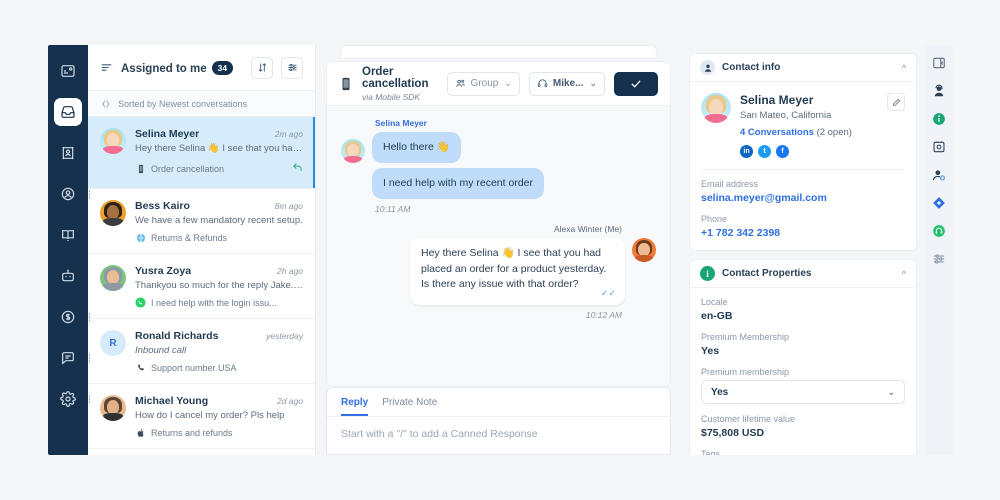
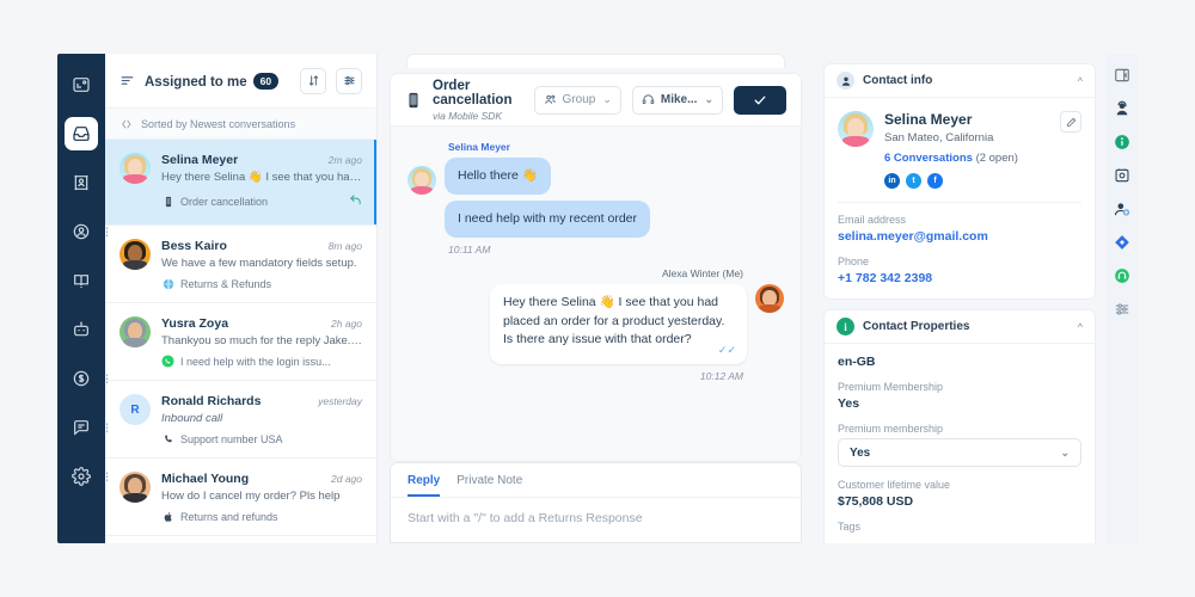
- Assigned to me 34
+ Assigned to me 60
  Sorted by Newest conversations
  Selina Meyer
  2m ago
  Hey there Selina 👋 I see that you had
  Order cancellation
  Bess Kairo
  8m ago
- We have a few mandatory recent setup.
+ We have a few mandatory fields setup.
  Returns & Refunds
  Yusra Zoya
  2h ago
  Thankyou so much for the reply Jake. C
  I need help with the login issu...
  R
  Ronald Richards
  yesterday
  Inbound call
  Support number USA
  Michael Young
  2d ago
  How do I cancel my order? Pls help
  Returns and refunds
  Order cancellation
  via Mobile SDK
  Group
  ⌄
  Mike...
  ⌄
  Selina Meyer
  Hello there 👋
  I need help with my recent order
  10:11 AM
  Alexa Winter (Me)
  Hey there Selina 👋 I see that you had placed an order for a product yesterday. Is there any issue with that order?
  ✓✓
  10:12 AM
  Reply
  Private Note
- Start with a "/" to add a Canned Response
+ Start with a "/" to add a Returns Response
  Contact info
  ^
  Selina Meyer
  San Mateo, California
- 4 Conversations (2 open)
+ 6 Conversations (2 open)
  Email address
  selina.meyer@gmail.com
  Phone
  +1 782 342 2398
  i
  Contact Properties
  ^
- Locale
  en-GB
  Premium Membership
  Yes
  Premium membership
  Yes
  ⌄
  Customer lifetime value
  $75,808 USD
  Tags
